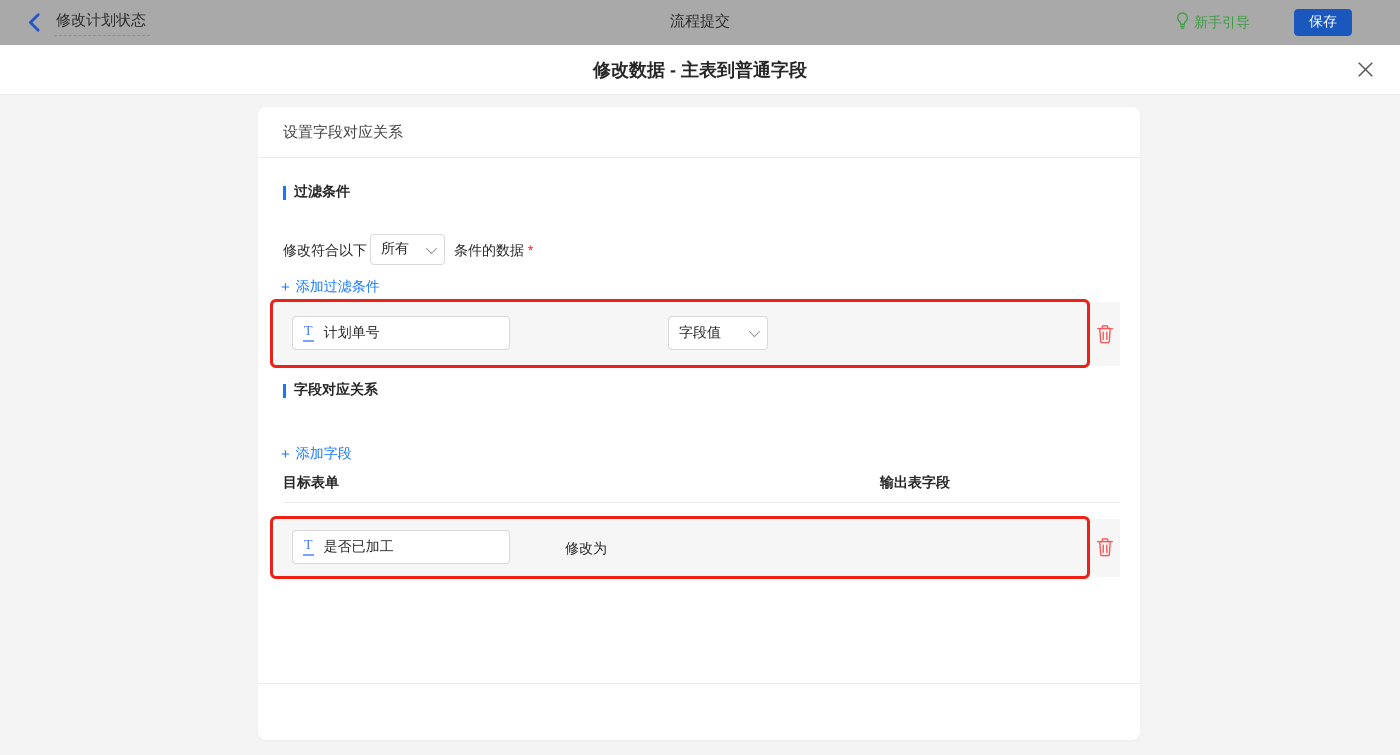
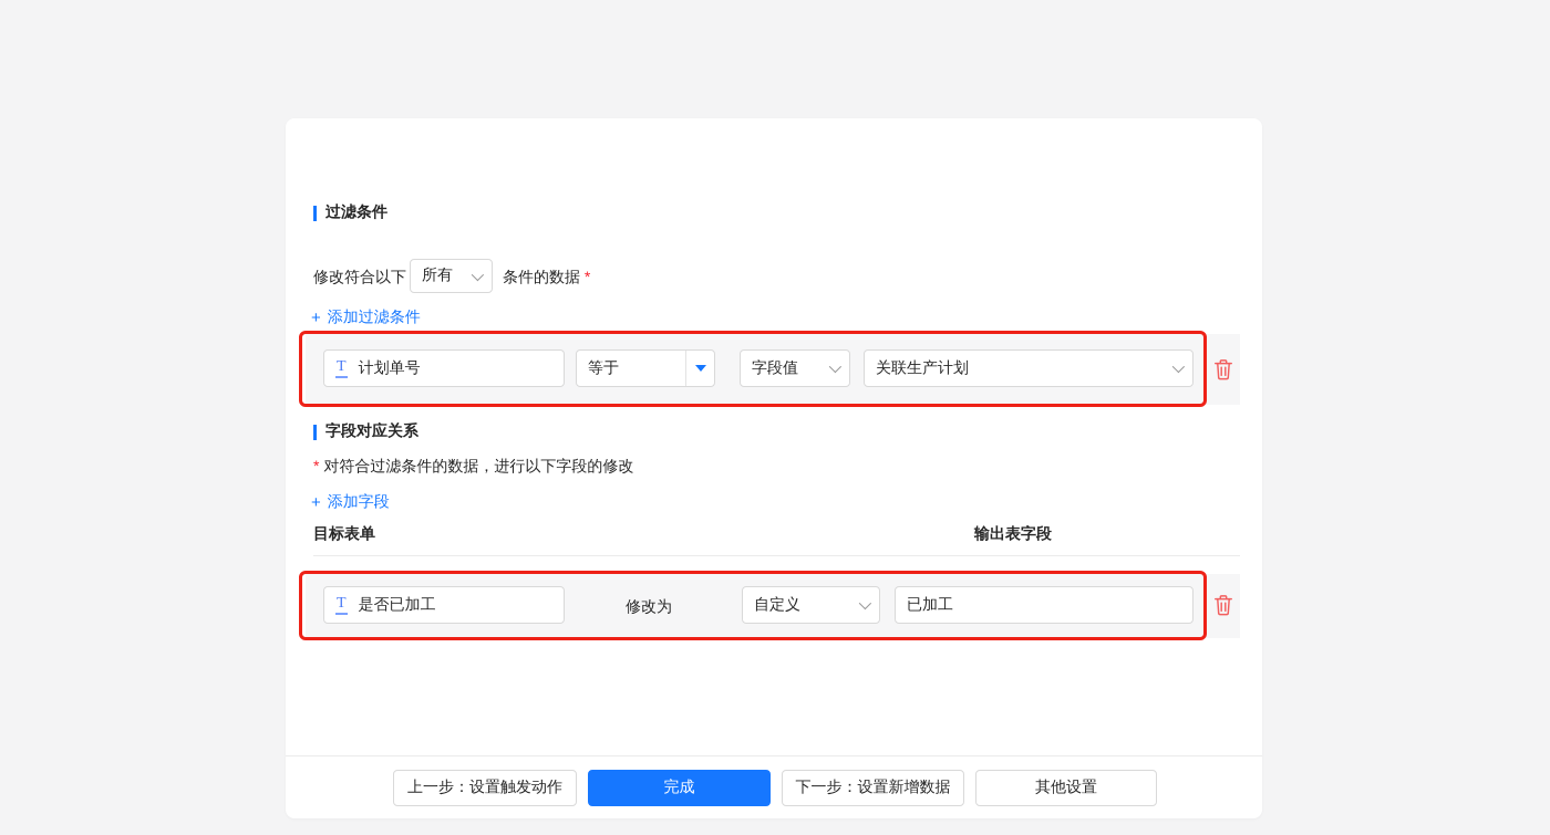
- 修改计划状态
- 流程提交
- 新手引导
- 保存
- 修改数据 - 主表到普通字段
- 设置字段对应关系
  过滤条件
  修改符合以下
  所有
  条件的数据 *
  +
  添加过滤条件
  T
  计划单号
+ 等于
  字段值
+ 关联生产计划
  字段对应关系
+ * 对符合过滤条件的数据，进行以下字段的修改
  +
  添加字段
  目标表单
  输出表字段
  T
  是否已加工
  修改为
+ 自定义
+ 已加工
+ 上一步：设置触发动作
+ 完成
+ 下一步：设置新增数据
+ 其他设置
